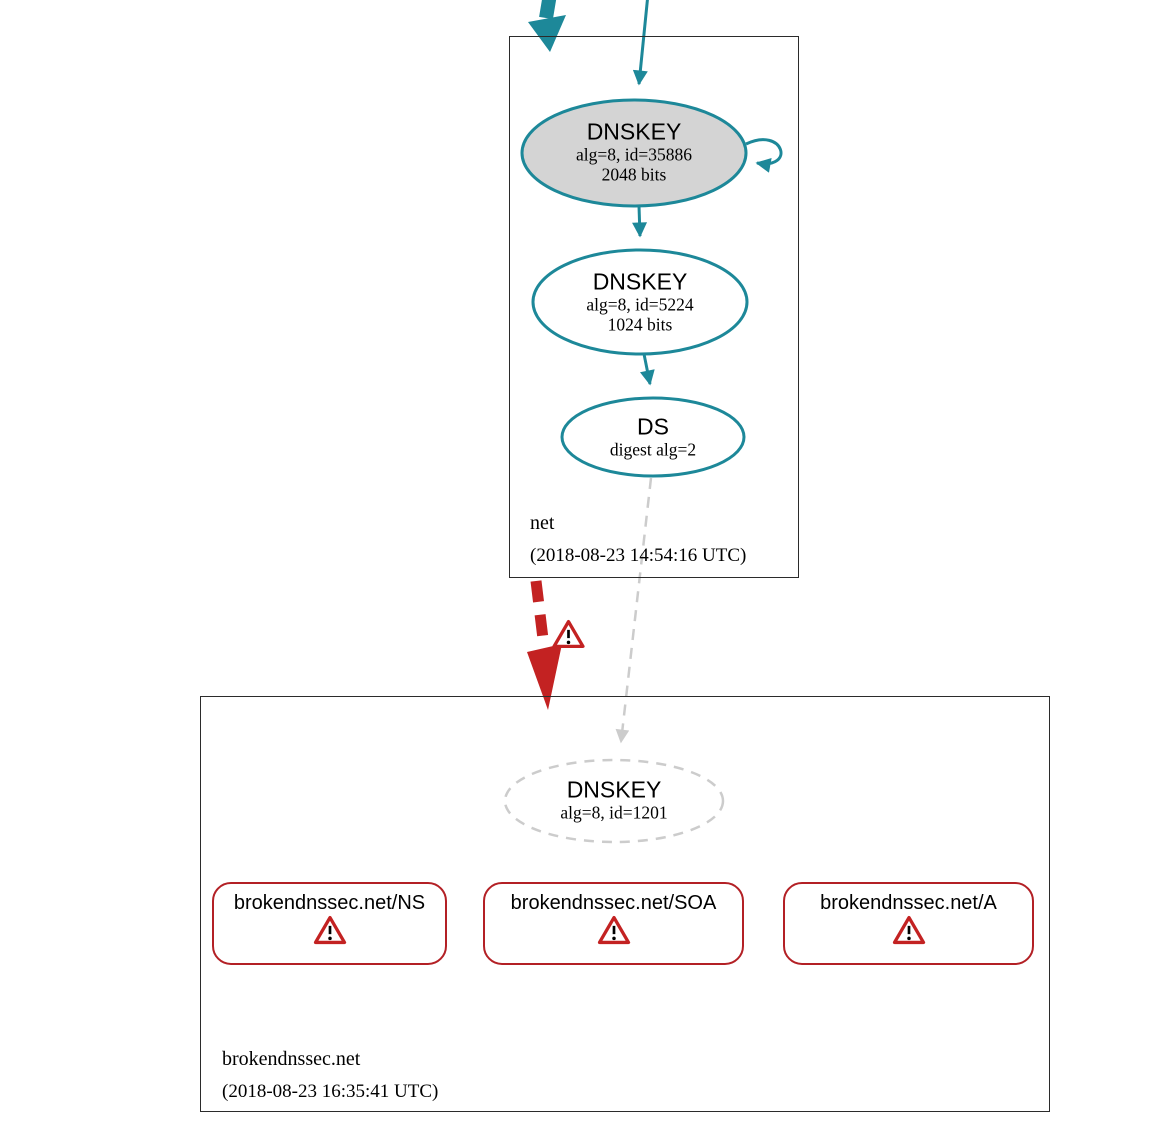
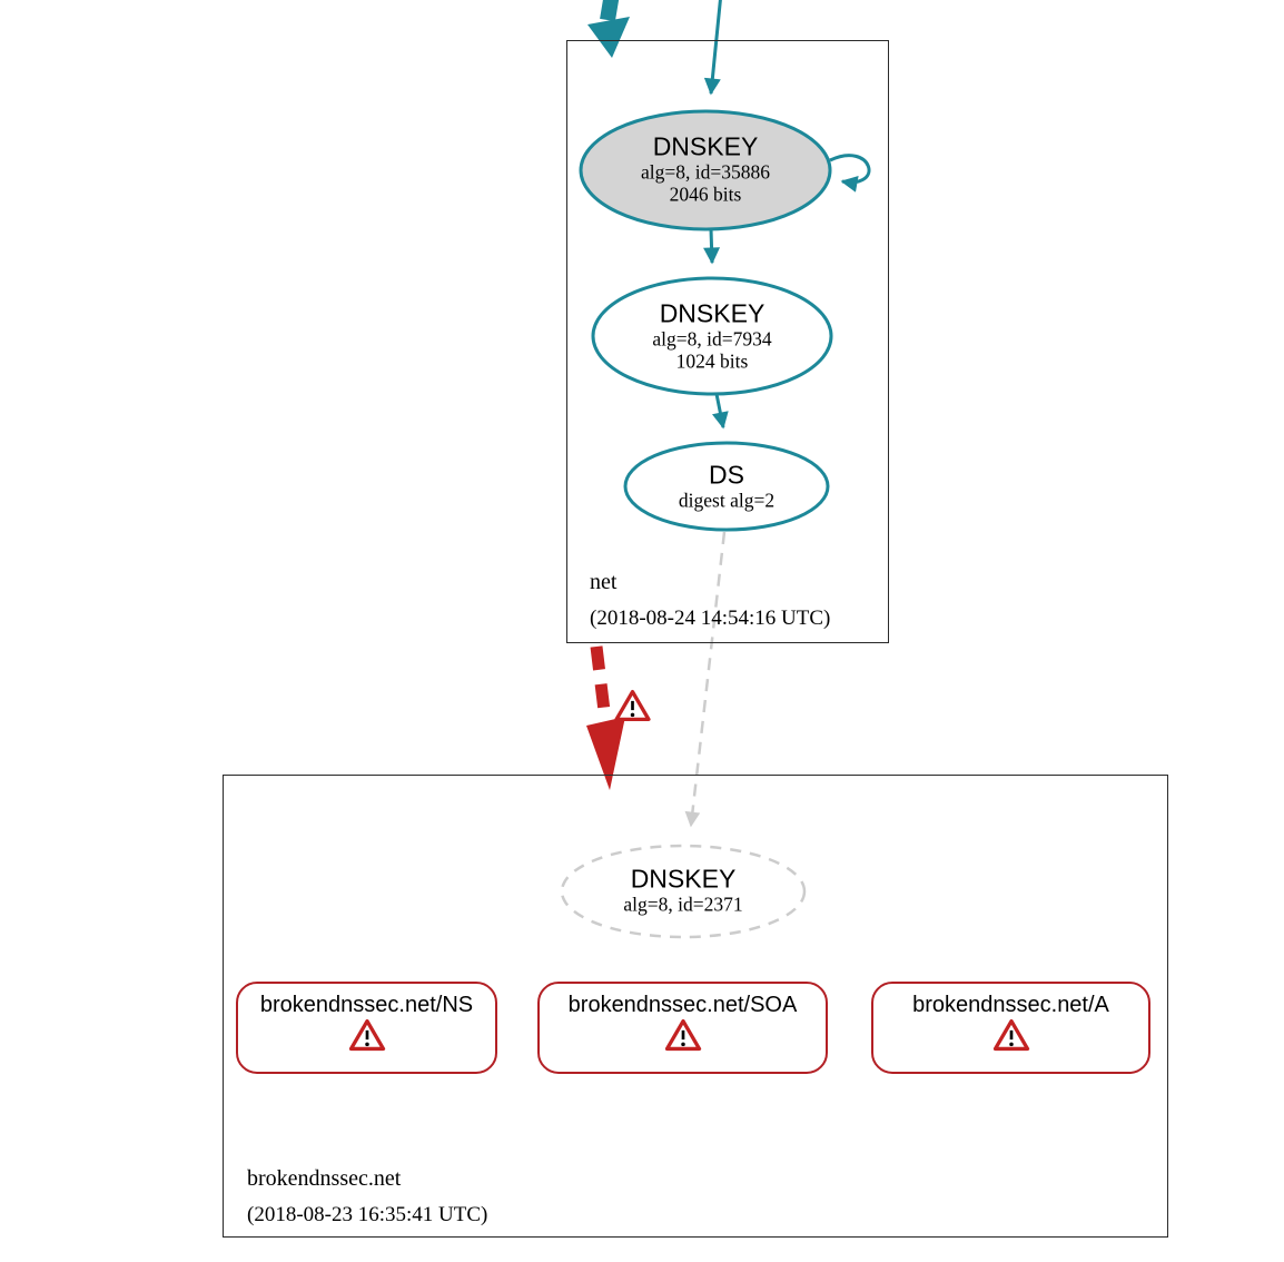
  net
- (2018-08-23 14:54:16 UTC)
+ (2018-08-24 14:54:16 UTC)
  brokendnssec.net
  (2018-08-23 16:35:41 UTC)
  DNSKEY
  alg=8, id=35886
- 2048 bits
+ 2046 bits
  DNSKEY
- alg=8, id=5224
+ alg=8, id=7934
  1024 bits
  DS
  digest alg=2
  DNSKEY
- alg=8, id=1201
+ alg=8, id=2371
  brokendnssec.net/NS
  brokendnssec.net/SOA
  brokendnssec.net/A
